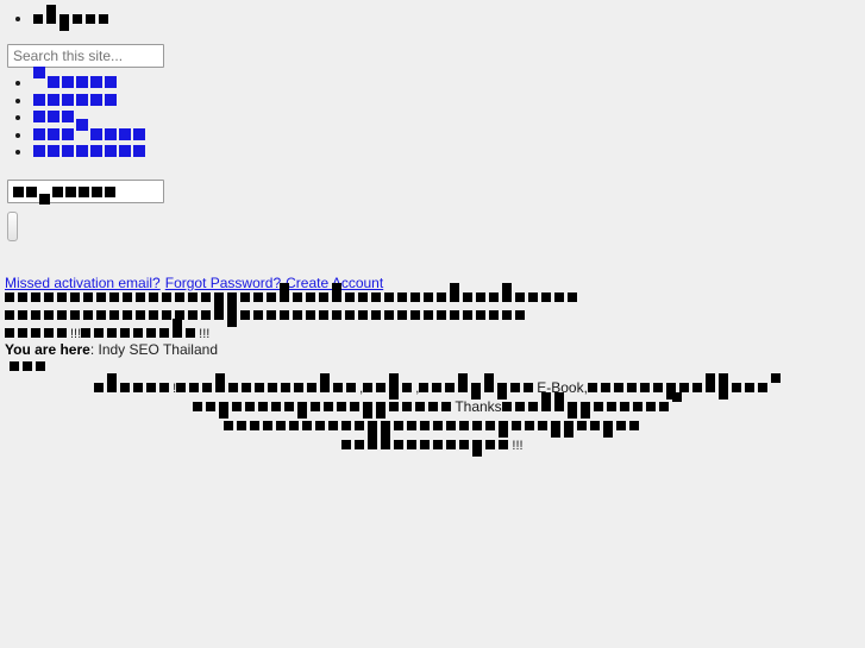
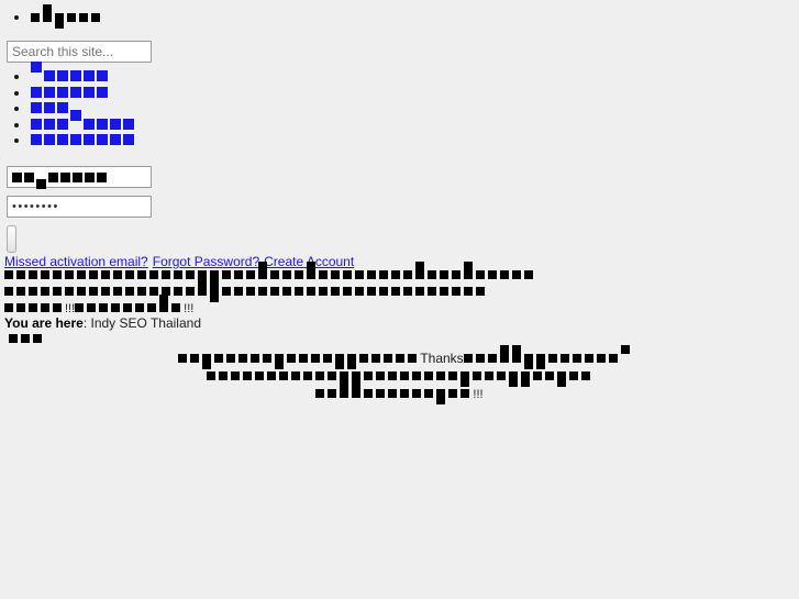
  Search this site...
+ ••••••••
  Missed activation email? Forgot Password? Createccount
  !!! !!!
  You are here: Indy SEO Thailand
- ! , , E-Book,
  Thanks
  !!!
